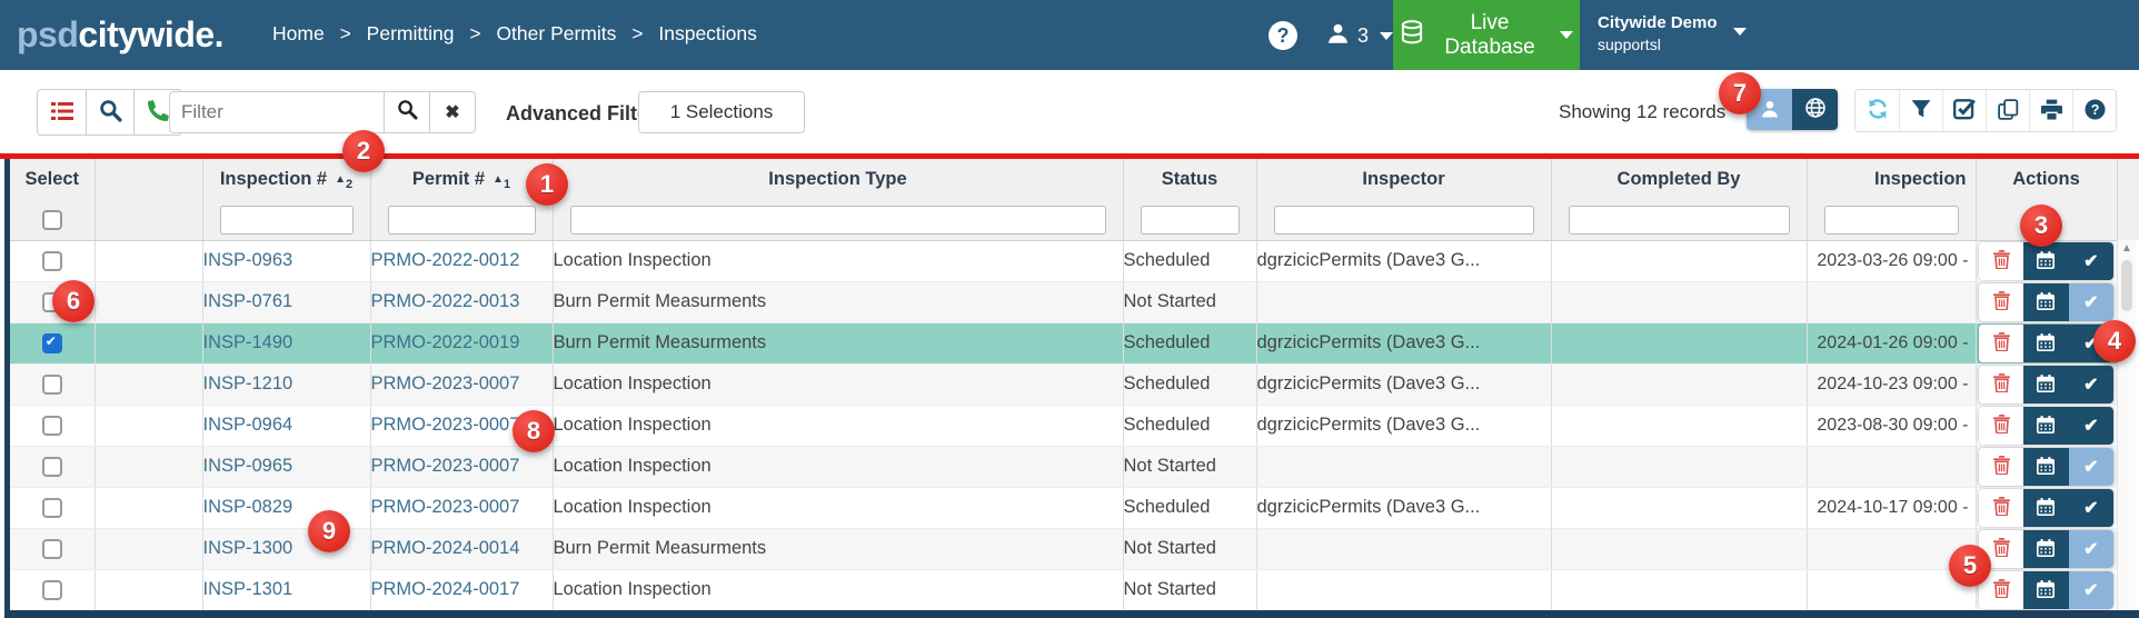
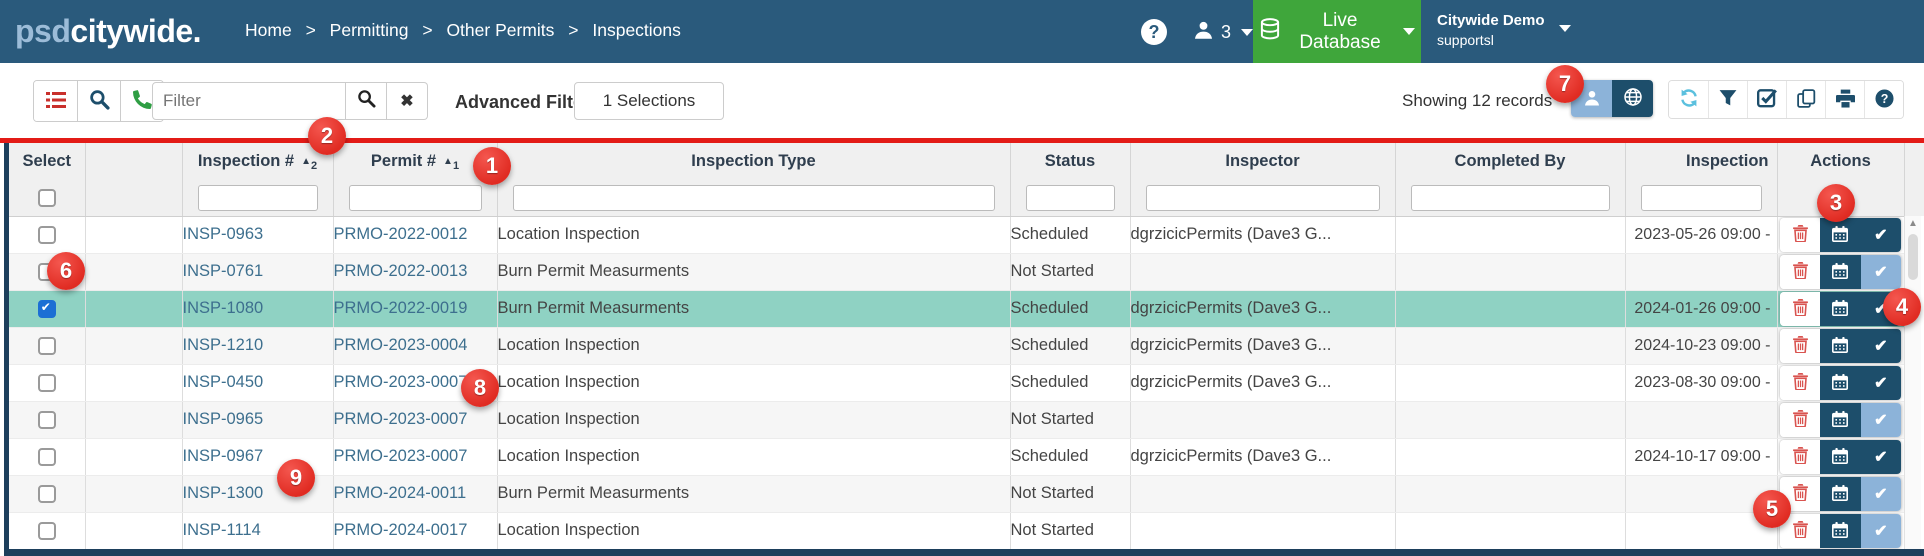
  psdcitywide.
  Home > Permitting > Other Permits > Inspections
  ?
  3
  Live Database
  Citywide Demo
  supportsl
  Filter
  ✖
  Advanced Filt
  1 Selections
  Showing 12 records
  ?
  Select		Inspection # ▲2	Permit # ▲1	Inspection Type	Status	Inspector	Completed By	Inspection	Actions
- 		INSP-0963	PRMO-2022-0012	Location Inspection	Scheduled	dgrzicicPermits (Dave3 G...		2023-03-26 09:00 -	✔
+ 		INSP-0963	PRMO-2022-0012	Location Inspection	Scheduled	dgrzicicPermits (Dave3 G...		2023-05-26 09:00 -	✔
  		INSP-0761	PRMO-2022-0013	Burn Permit Measurments	Not Started				✔
- 		INSP-1490	PRMO-2022-0019	Burn Permit Measurments	Scheduled	dgrzicicPermits (Dave3 G...		2024-01-26 09:00 -	✔
+ 		INSP-1080	PRMO-2022-0019	Burn Permit Measurments	Scheduled	dgrzicicPermits (Dave3 G...		2024-01-26 09:00 -	✔
- 		INSP-1210	PRMO-2023-0007	Location Inspection	Scheduled	dgrzicicPermits (Dave3 G...		2024-10-23 09:00 -	✔
+ 		INSP-1210	PRMO-2023-0004	Location Inspection	Scheduled	dgrzicicPermits (Dave3 G...		2024-10-23 09:00 -	✔
- 		INSP-0964	PRMO-2023-000	Location Inspection	Scheduled	dgrzicicPermits (Dave3 G...		2023-08-30 09:00 -	✔
+ 		INSP-0450	PRMO-2023-000	Location Inspection	Scheduled	dgrzicicPermits (Dave3 G...		2023-08-30 09:00 -	✔
  		INSP-0965	PRMO-2023-0007	Location Inspection	Not Started				✔
- 		INSP-0829	PRMO-2023-0007	Location Inspection	Scheduled	dgrzicicPermits (Dave3 G...		2024-10-17 09:00 -	✔
+ 		INSP-0967	PRMO-2023-0007	Location Inspection	Scheduled	dgrzicicPermits (Dave3 G...		2024-10-17 09:00 -	✔
- 		INSP-1300	PRMO-2024-0014	Burn Permit Measurments	Not Started				✔
+ 		INSP-1300	PRMO-2024-0011	Burn Permit Measurments	Not Started				✔
- 		INSP-1301	PRMO-2024-0017	Location Inspection	Not Started				✔
+ 		INSP-1114	PRMO-2024-0017	Location Inspection	Not Started				✔
  ▲
  1
  2
  3
  4
  5
  6
  7
  8
  9
